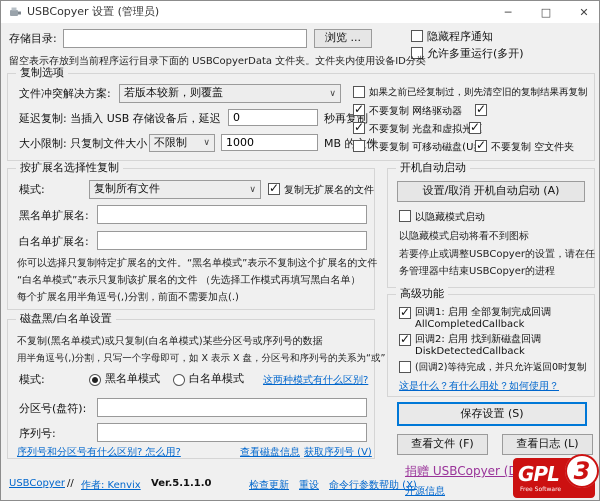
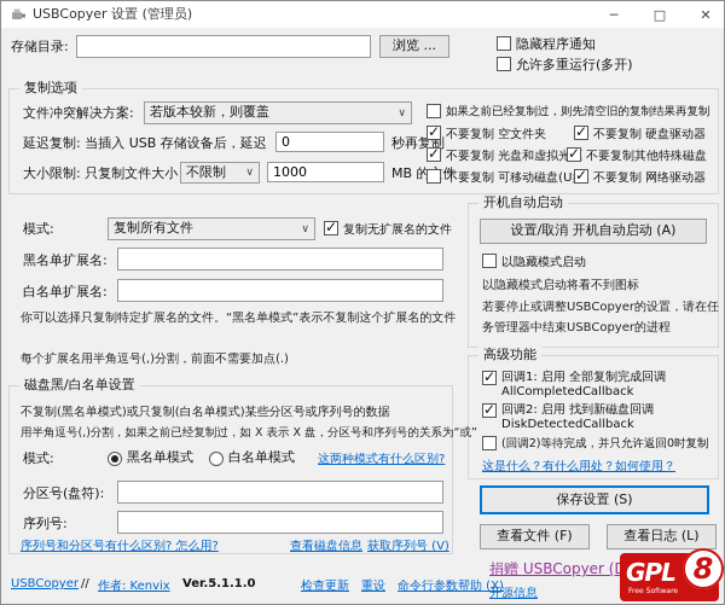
  USBCopyer 设置 (管理员)
  ─
  □
  ✕
  存储目录:
  浏览 ...
  隐藏程序通知
  允许多重运行(多开)
- 留空表示存放到当前程序运行目录下面的 USBCopyerData 文件夹。文件夹内使用设备ID分类
  复制选项
  文件冲突解决方案:
  若版本较新，则覆盖
  ∨
  延迟复制: 当插入 USB 存储设备后，延迟
  0
  秒再复制
  大小限制: 只复制文件大小
  不限制
  ∨
  1000
  MB 的件
  如果之前已经复制过，则先清空旧的复制结果再复制
- 不要复制 网络驱动器
+ 不要复制 空文件夹
+ 不要复制 硬盘驱动器
  不要复制 光盘和虚拟光
+ 不要复制其他特殊磁盘
  不要复制 可移动磁盘(U
- 不要复制 空文件夹
+ 不要复制 网络驱动器
- 按扩展名选择性复制
  模式:
  复制所有文件
  ∨
  复制无扩展名的文件
  黑名单扩展名:
  白名单扩展名:
  你可以选择只复制特定扩展名的文件。“黑名单模式”表示不复制这个扩展名的文件
- “白名单模式”表示只复制该扩展名的文件 （先选择工作模式再填写黑白名单）
  每个扩展名用半角逗号(,)分割，前面不需要加点(.)
  开机自动启动
  设置/取消 开机自动启动 (A)
  以隐藏模式启动
  以隐藏模式启动将看不到图标
  若要停止或调整USBCopyer的设置，请在任
  务管理器中结束USBCopyer的进程
  高级功能
  回调1: 启用 全部复制完成回调
  AllCompletedCallback
  回调2: 启用 找到新磁盘回调
  DiskDetectedCallback
  (回调2)等待完成，并只允许返回0时复制
  这是什么？有什么用处？如何使用？
  磁盘黑/白名单设置
  不复制(黑名单模式)或只复制(白名单模式)某些分区号或序列号的数据
- 用半角逗号(,)分割，只写一个字母即可，如 X 表示 X 盘，分区号和序列号的关系为“或”
+ 用半角逗号(,)分割，如果之前已经复制过，如 X 表示 X 盘，分区号和序列号的关系为“或”
  模式:
  黑名单模式
  白名单模式
  这两种模式有什么区别?
  分区号(盘符):
  序列号:
  序列号和分区号有什么区别? 怎么用?
  查看磁盘信息
  获取序列号 (V)
  保存设置 (S)
  查看文件 (F)
  查看日志 (L)
  捐赠 USBCopyer (
  开源信息
  GPL
- 3
+ 8
  USBCopyer
  //
  作者: Kenvix
  Ver.5.1.1.0
  检查更新
  重设
  命令行参数帮助 (X)
